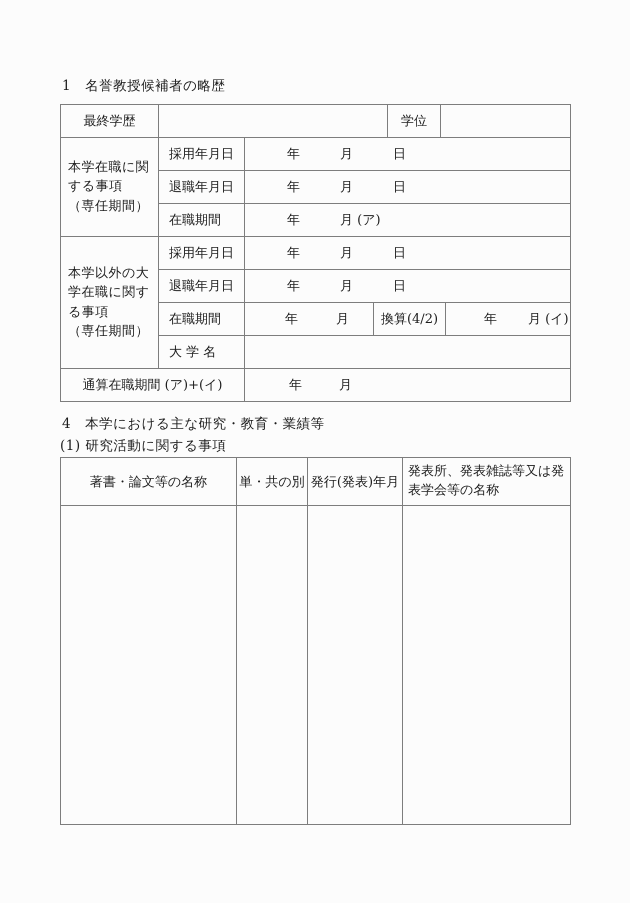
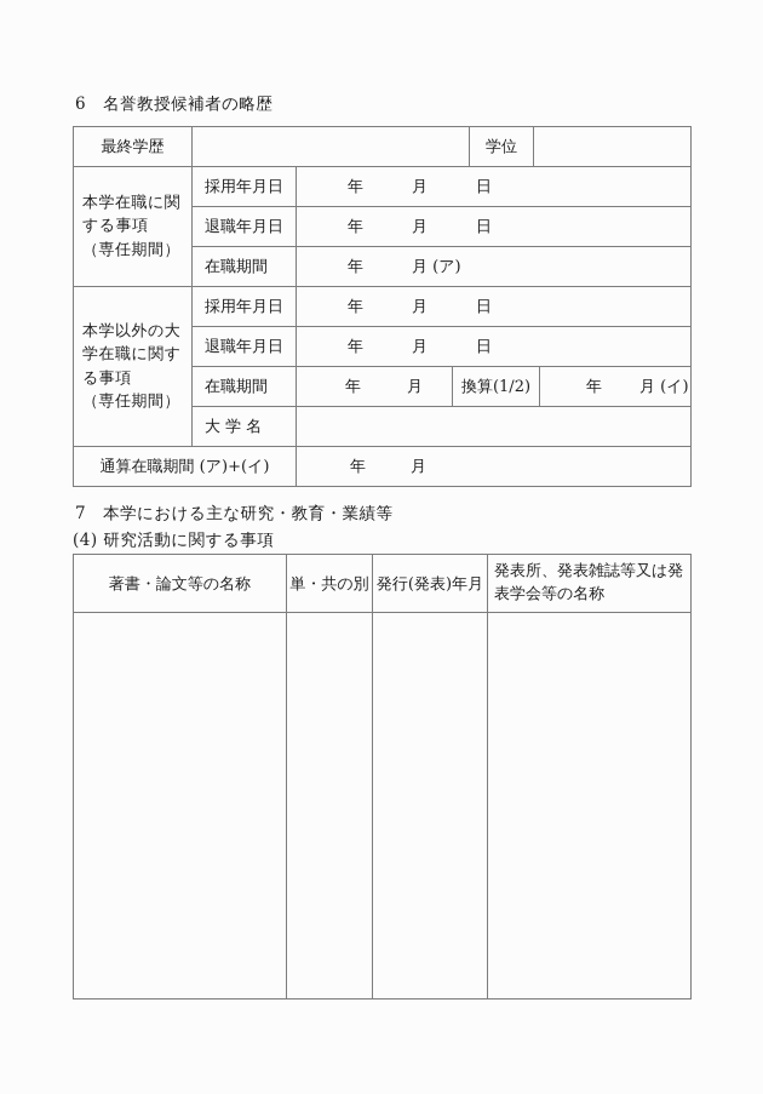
- 1 名誉教授候補者の略歴
+ 6 名誉教授候補者の略歴
  最終学歴		学位
  本学在職に関 する事項 （専任期間）	採用年月日	年 月 日
  退職年月日	年 月 日
  在職期間	年 月 (ア)
  本学以外の大 学在職に関す る事項 （専任期間）	採用年月日	年 月 日
  退職年月日	年 月 日
- 在職期間	年 月	換算(4/2)	年 月 (イ)
+ 在職期間	年 月	換算(1/2)	年 月 (イ)
  大 学 名
  通算在職期間 (ア)+(イ)	年 月
- 4 本学における主な研究・教育・業績等
+ 7 本学における主な研究・教育・業績等
- (1) 研究活動に関する事項
+ (4) 研究活動に関する事項
  著書・論文等の名称	単・共の別	発行(発表)年月	発表所、発表雑誌等又は発表学会等の名称
